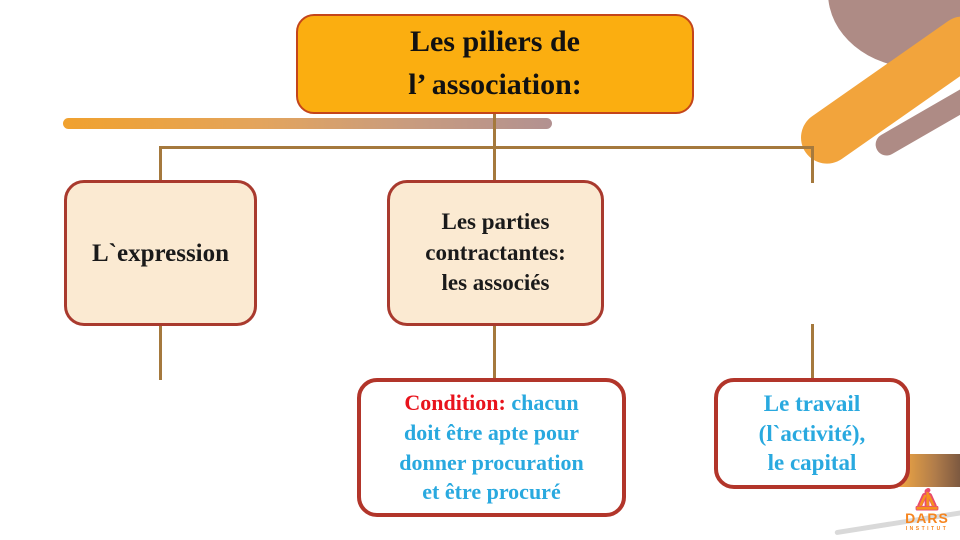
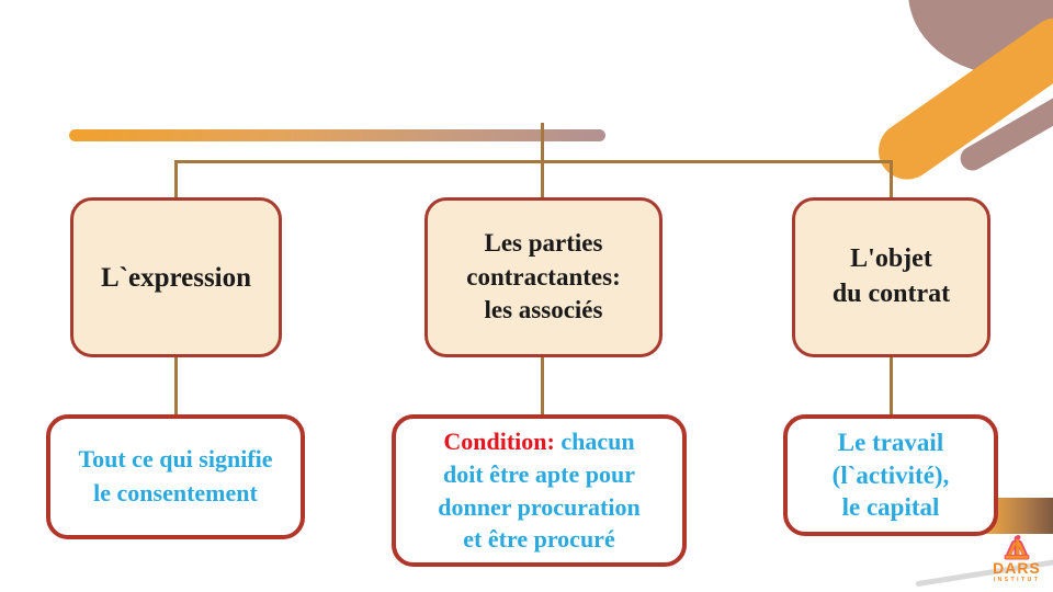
- Les piliers de
- l’ association:
  L`expression
  Les parties
  contractantes:
  les associés
+ L'objet
+ du contrat
+ Tout ce qui signifie
+ le consentement
  Condition: chacun
  doit être apte pour
  donner procuration
  et être procuré
  Le travail
  (l`activité),
  le capital
  DARS
